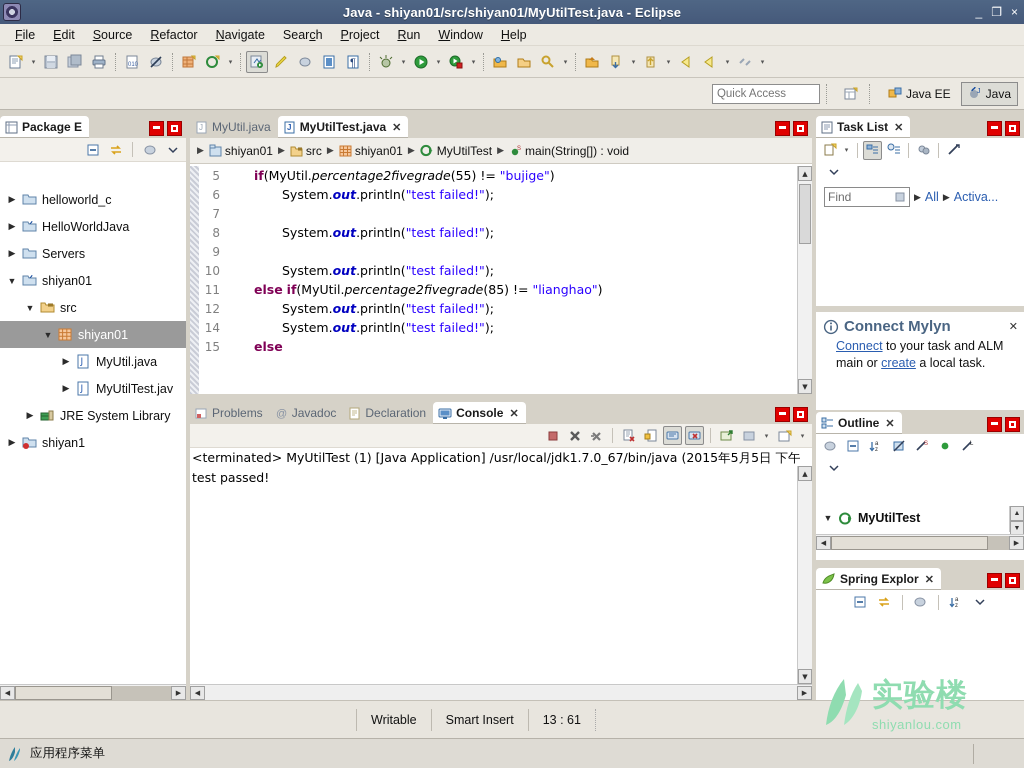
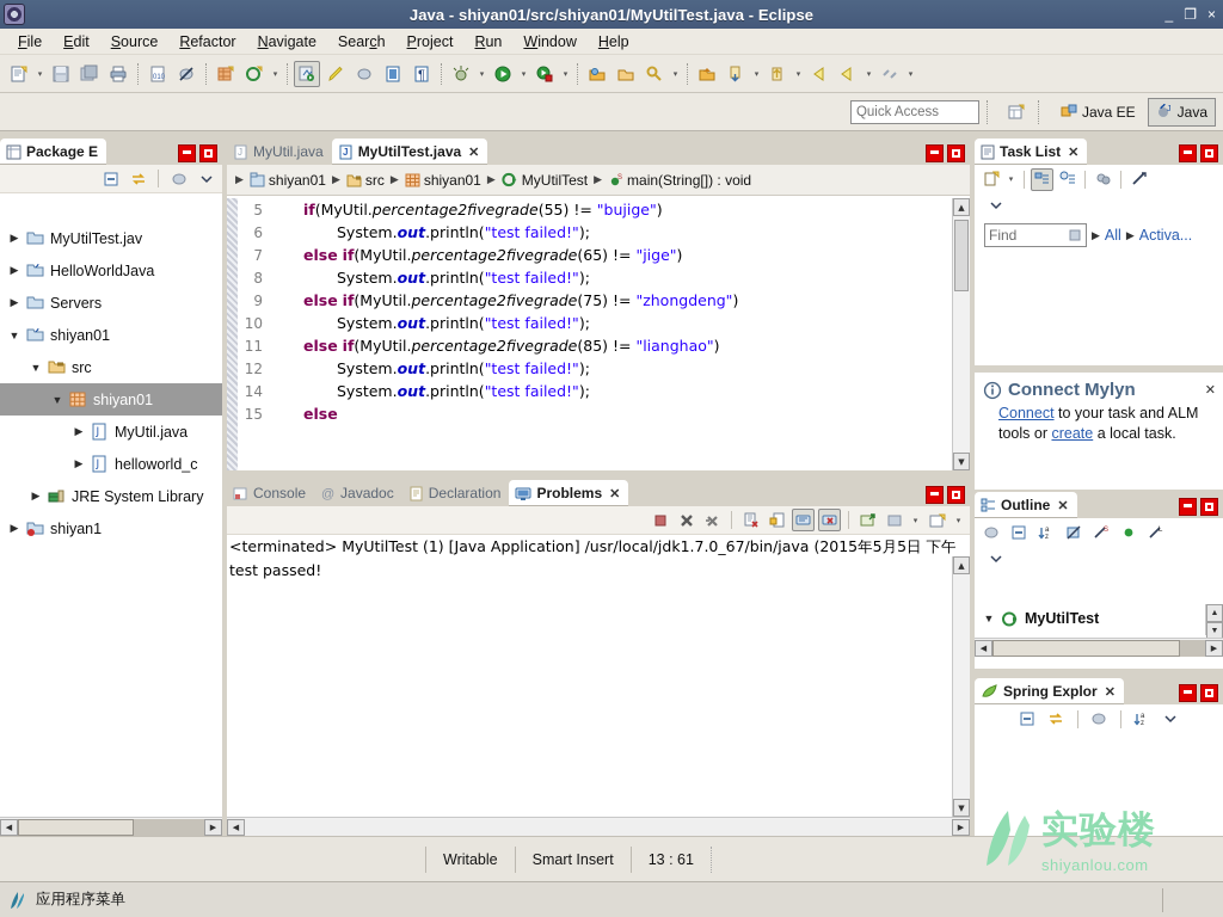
  Java - shiyan01/src/shiyan01/MyUtilTest.java - Eclipse
  _
  ❐
  ×
  File
  Edit
  Source
  Refactor
  Navigate
  Search
  Project
  Run
  Window
  Help
  ¶
  Quick Access
  Java EE
  Java
  Package E
  ▶
- helloworld_c
+ MyUtilTest.jav
  ▶
  HelloWorldJava
  ▶
  Servers
  ▼
  shiyan01
  ▼
  src
  ▼
  shiyan01
  ▶
  J
  MyUtil.java
  ▶
  J
- MyUtilTest.jav
+ helloworld_c
  ▶
  JRE System Library
  ▶
  shiyan1
  J
  MyUtil.java
  J
  MyUtilTest.java
  ✕
  ▶
  shiyan01
  ▶
  src
  ▶
  shiyan01
  ▶
  MyUtilTest
  ▶
  main(String[]) : void
  5
  if(MyUtil.percentage2fivegrade(55) != "bujige")
  6
  System.out.println("test failed!");
  7
+ else if(MyUtil.percentage2fivegrade(65) != "jige")
  8
  System.out.println("test failed!");
  9
+ else if(MyUtil.percentage2fivegrade(75) != "zhongdeng")
  10
  System.out.println("test failed!");
  11
  else if(MyUtil.percentage2fivegrade(85) != "lianghao")
  12
  System.out.println("test failed!");
  14
  System.out.println("test failed!");
  15
  else
  ▲
  ▼
- Problems
+ Console
  @
  Javadoc
  Declaration
- Console
+ Problems
  ✕
  <terminated> MyUtilTest (1) [Java Application] /usr/local/jdk1.7.0_67/bin/java (2015年5月5日 下午
  test passed!
  ▲
  ▼
  Task List
  ✕
  Find
  ▶
  All
  ▶
  Activa...
  Connect Mylyn
  ✕
- Connect to your task and ALM main or create a local task.
+ Connect to your task and ALM tools or create a local task.
  Outline
  ✕
  ▼
  MyUtilTest
  Spring Explor
  ✕
  Writable
  Smart Insert
  13 : 61
  实验楼
  shiyanlou.com
  应用程序菜单
